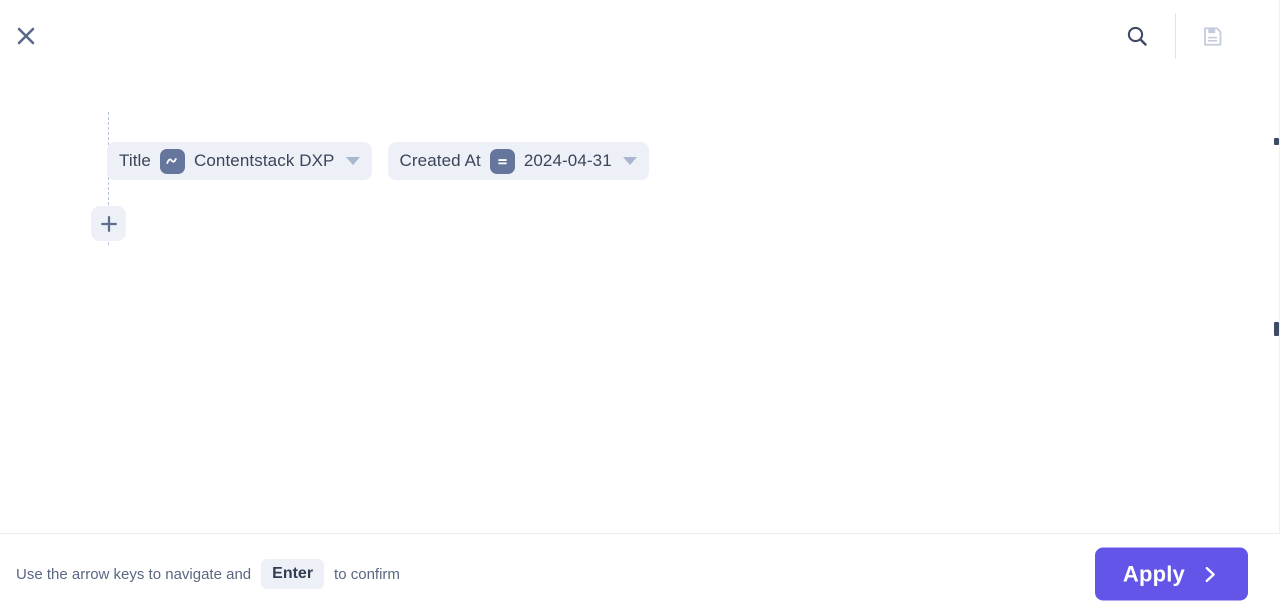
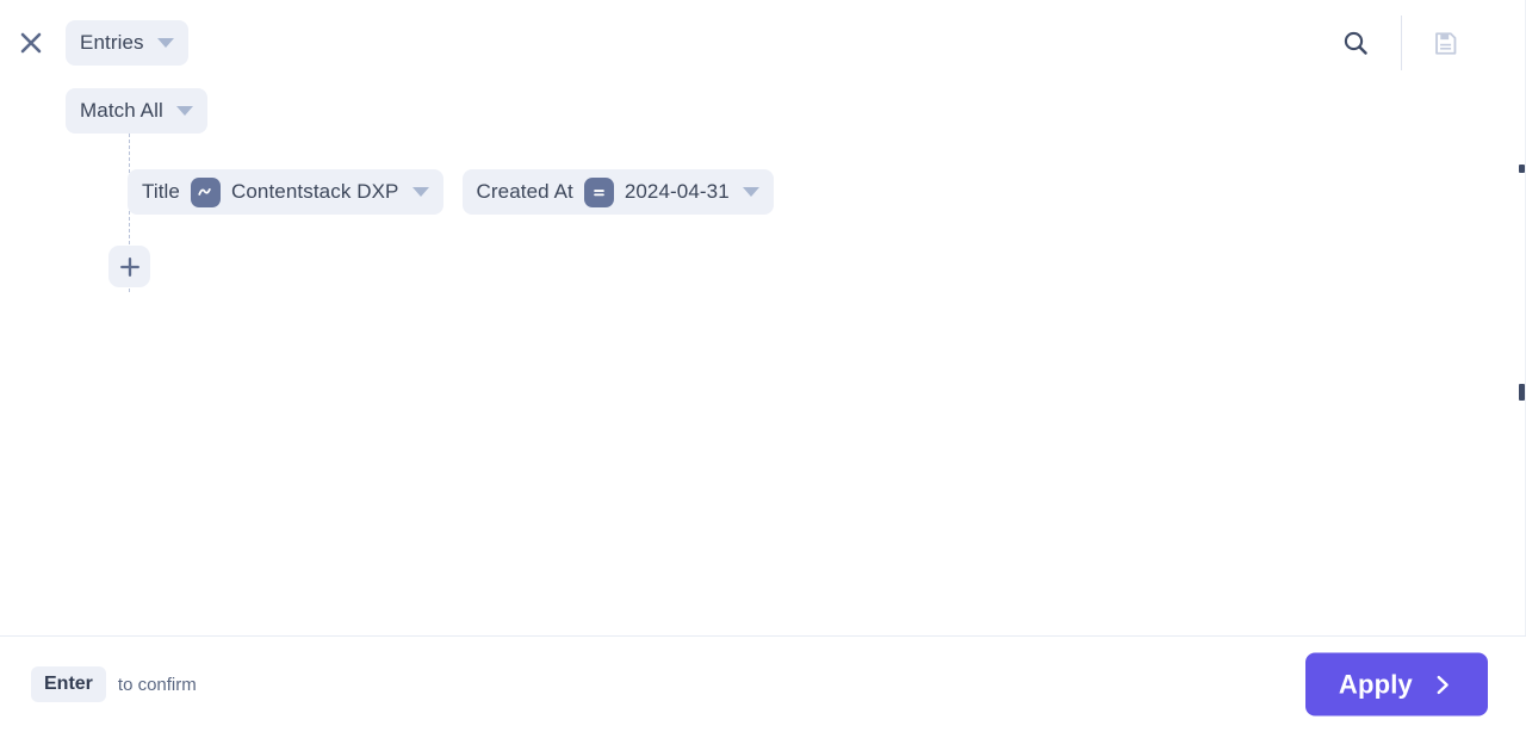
+ Entries
+ Match All
  Title
  Contentstack DXP
  Created At
  2024-04-31
- Use the arrow keys to navigate and
  Enter
  to confirm
  Apply
